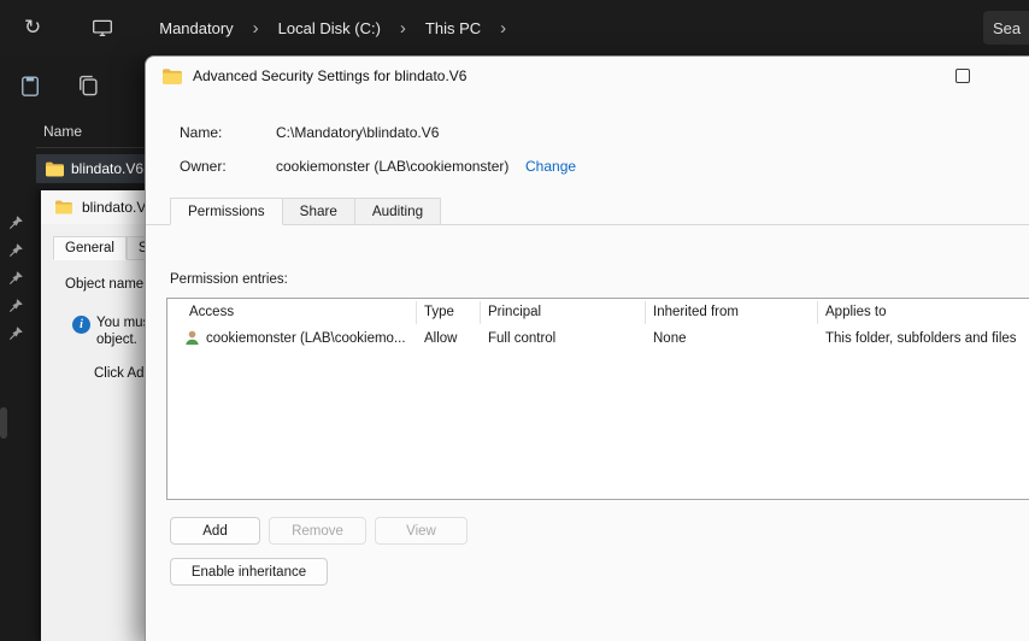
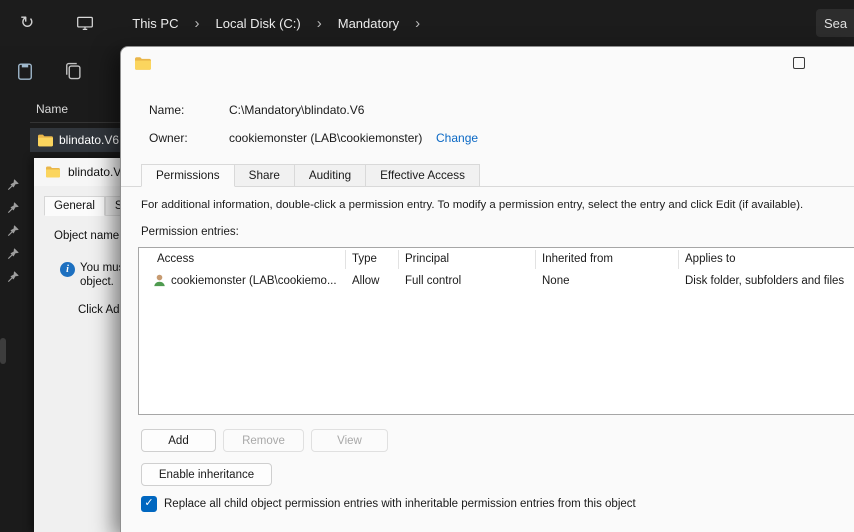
  ↻
- Mandatory
+ This PC
  ›
  Local Disk (C:)
  ›
- This PC
+ Mandatory
  ›
  Sea
  Name
  blindato.V6
  blindato.V
  General
  Object name
  i
  You mu
  object.
  Click Ad
- Advanced Security Settings for blindato.V6
  Name:
  C:\Mandatory\blindato.V6
  Owner:
  cookiemonster (LAB\cookiemonster)
  Change
  Permissions
  Share
  Auditing
+ Effective Access
+ For additional information, double-click a permission entry. To modify a permission entry, select the entry and click Edit (if available).
  Permission entries:
  Access
  Type
  Principal
  Inherited from
  Applies to
  cookiemonster (LAB\cookiemo...
  Allow
  Full control
  None
- This folder, subfolders and files
+ Disk folder, subfolders and files
  Add
  Remove
  View
  Enable inheritance
+ ✓
+ Replace all child object permission entries with inheritable permission entries from this object
